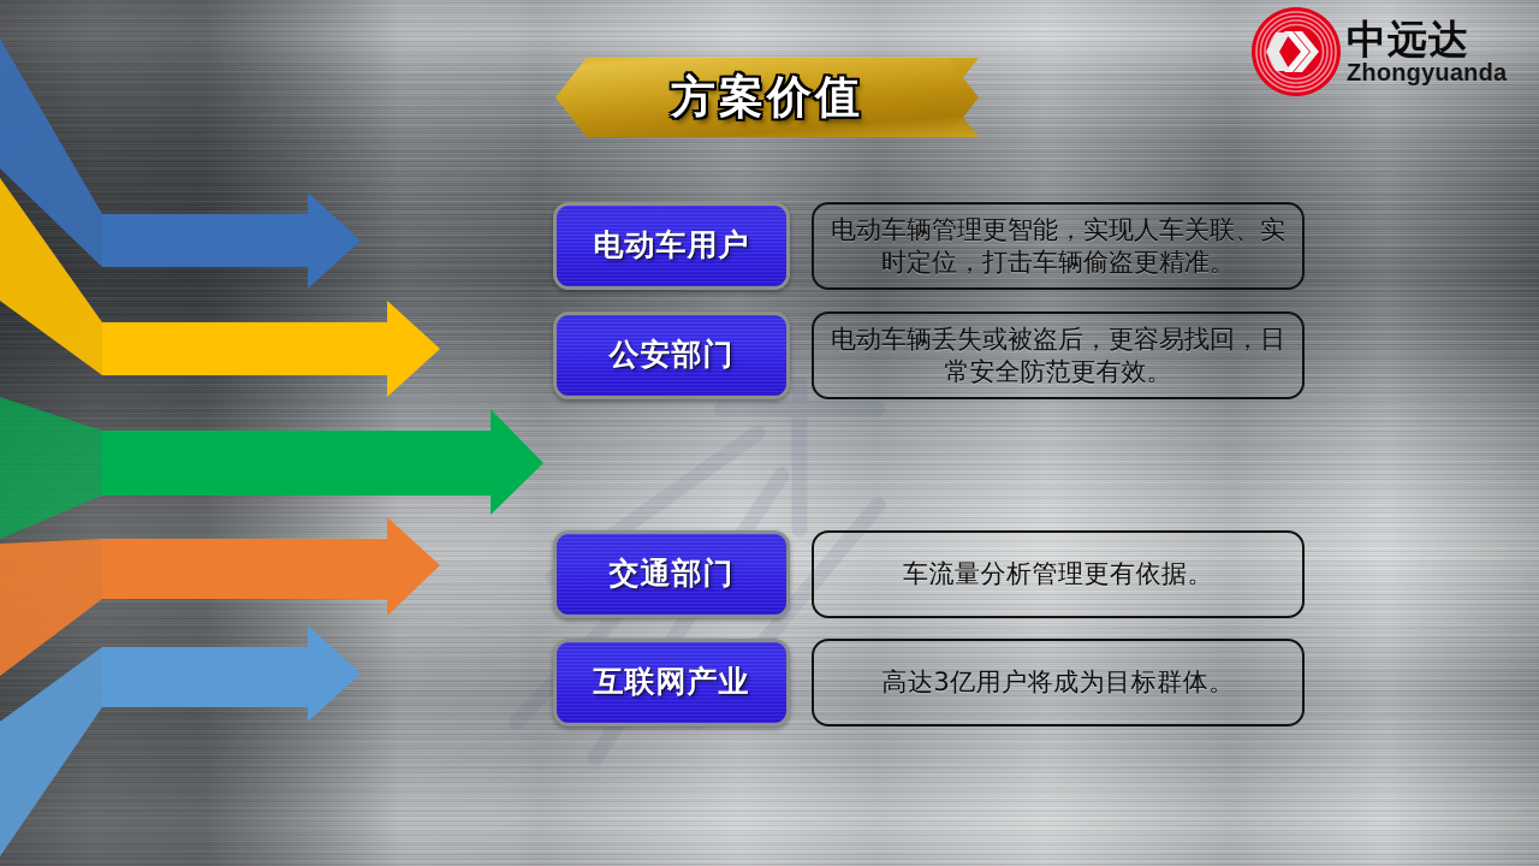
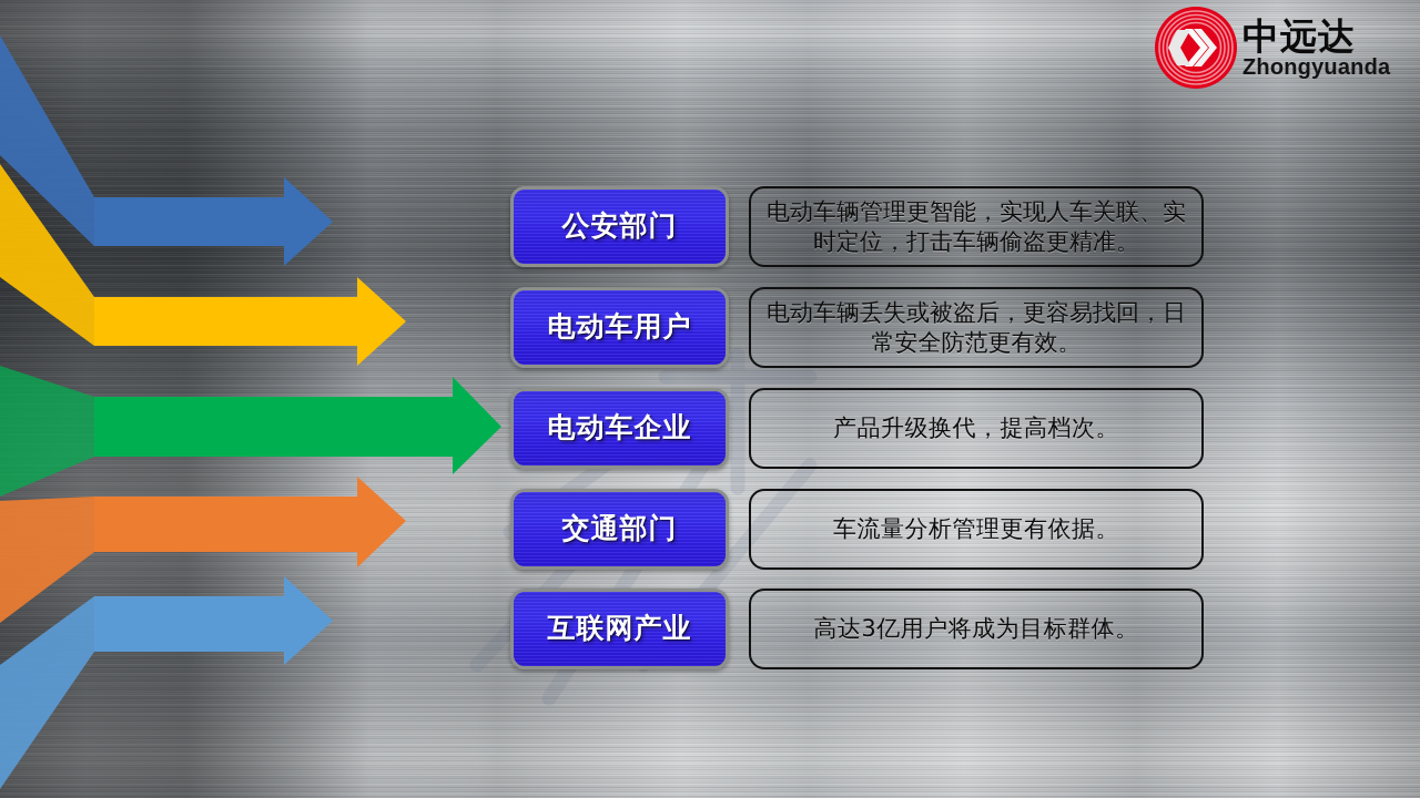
- 方案价值
- 电动车用户
+ 公安部门
  电动车辆管理更智能，实现人车关联、实时定位，打击车辆偷盗更精准。
- 公安部门
+ 电动车用户
  电动车辆丢失或被盗后，更容易找回，日常安全防范更有效。
+ 电动车企业
+ 产品升级换代，提高档次。
  交通部门
  车流量分析管理更有依据。
  互联网产业
  高达3亿用户将成为目标群体。
  中远达
  Zhongyuanda
